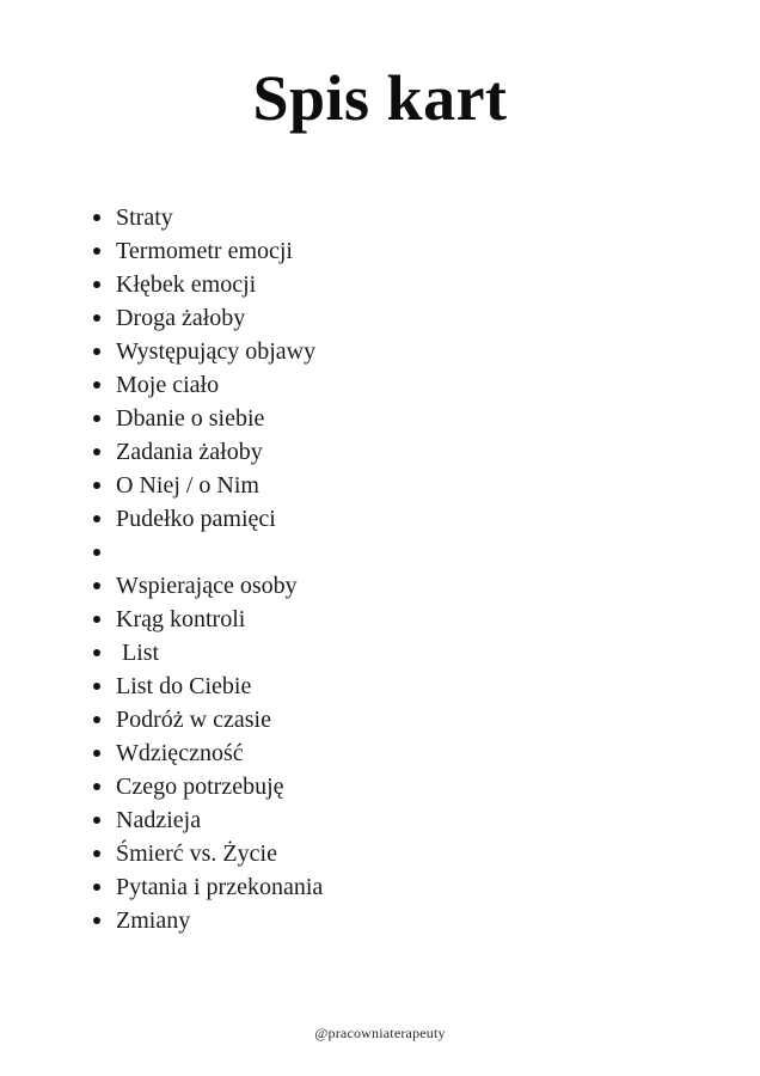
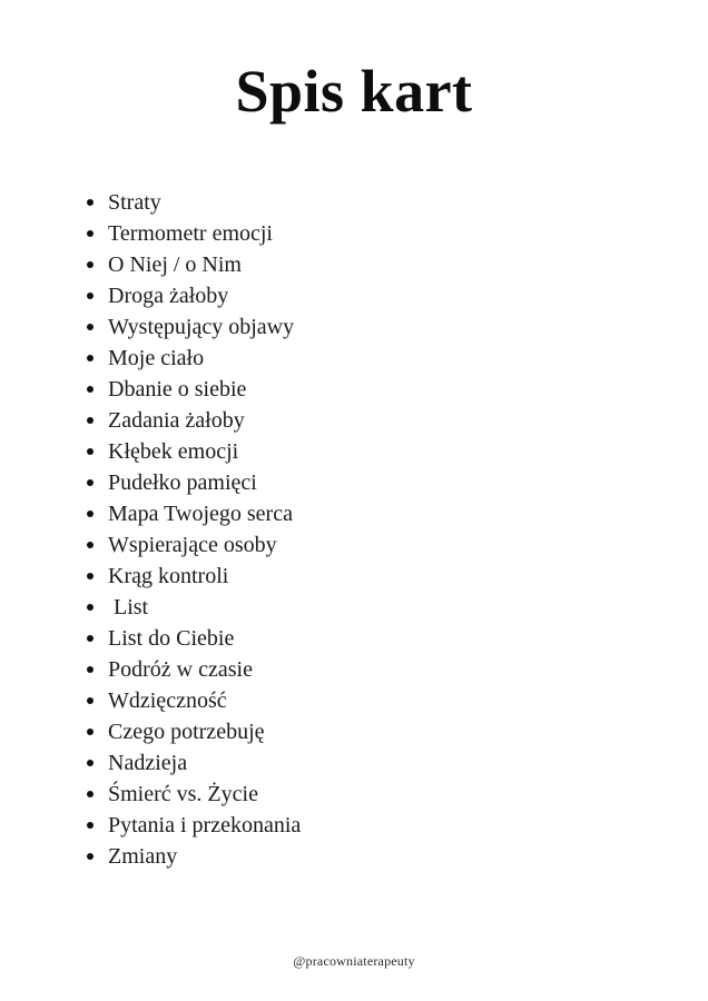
  Spis kart
  Straty
  Termometr emocji
- Kłębek emocji
+ O Niej / o Nim
  Droga żałoby
  Występujący objawy
  Moje ciało
  Dbanie o siebie
  Zadania żałoby
- O Niej / o Nim
+ Kłębek emocji
  Pudełko pamięci
+ Mapa Twojego serca
  Wspierające osoby
  Krąg kontroli
  List
  List do Ciebie
  Podróż w czasie
  Wdzięczność
  Czego potrzebuję
  Nadzieja
  Śmierć vs. Życie
  Pytania i przekonania
  Zmiany
  @pracowniaterapeuty
